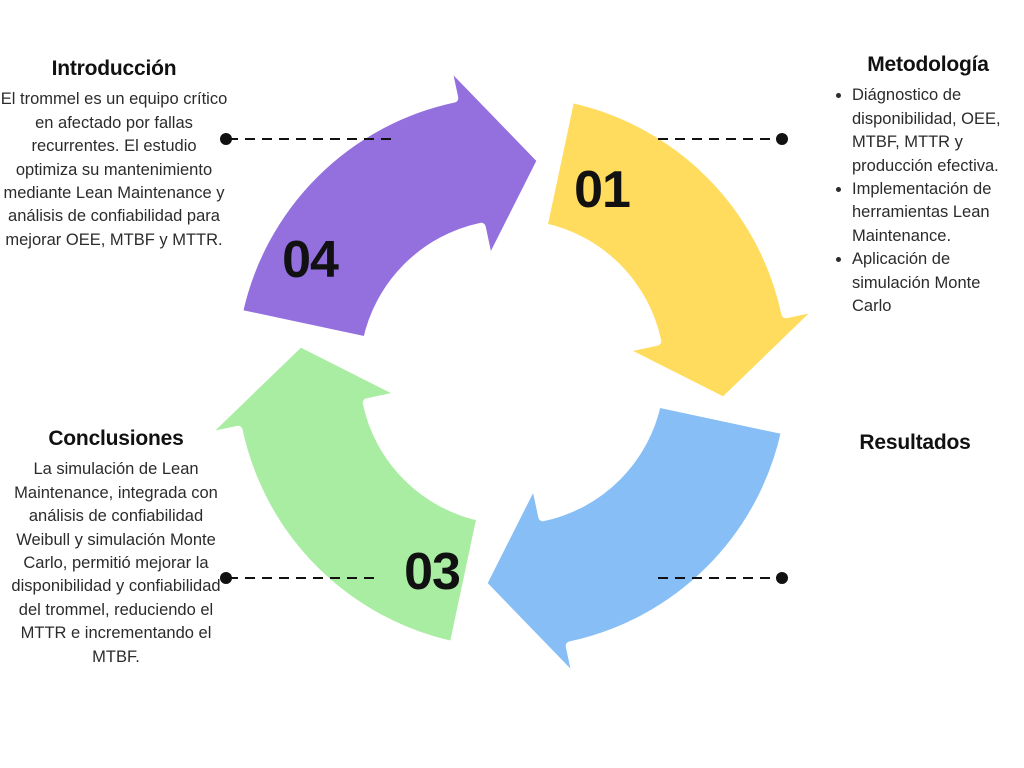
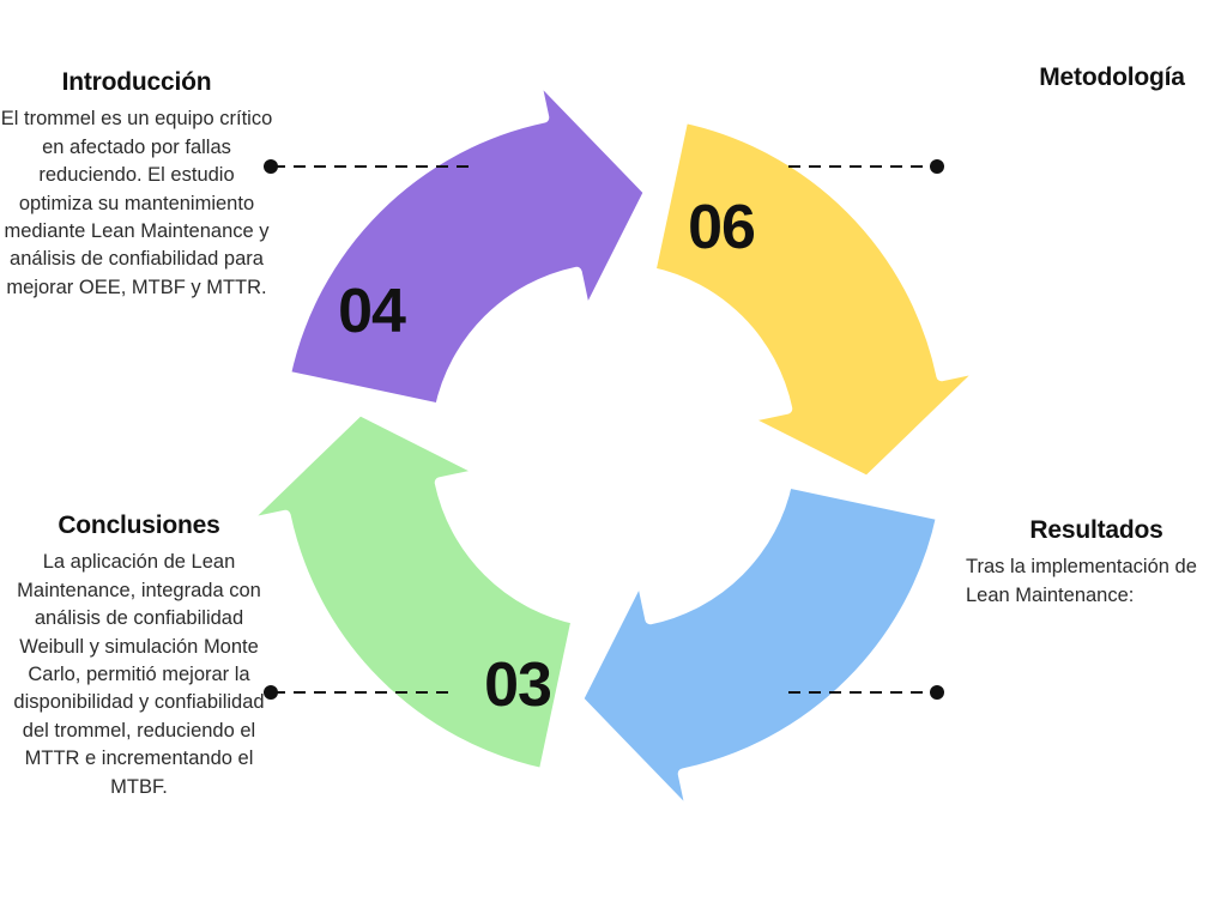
- 01
+ 06
  03
  04
  Introducción
- El trommel es un equipo crítico en afectado por fallas recurrentes. El estudio optimiza su mantenimiento mediante Lean Maintenance y análisis de confiabilidad para mejorar OEE, MTBF y MTTR.
+ El trommel es un equipo crítico en afectado por fallas reduciendo. El estudio optimiza su mantenimiento mediante Lean Maintenance y análisis de confiabilidad para mejorar OEE, MTBF y MTTR.
  Metodología
- Diágnostico de disponibilidad, OEE, MTBF, MTTR y producción efectiva.
- Implementación de herramientas Lean Maintenance.
- Aplicación de simulación Monte Carlo
  Resultados
+ Tras la implementación de Lean Maintenance:
  Conclusiones
- La simulación de Lean Maintenance, integrada con análisis de confiabilidad Weibull y simulación Monte Carlo, permitió mejorar la disponibilidad y confiabilidad del trommel, reduciendo el MTTR e incrementando el MTBF.
+ La aplicación de Lean Maintenance, integrada con análisis de confiabilidad Weibull y simulación Monte Carlo, permitió mejorar la disponibilidad y confiabilidad del trommel, reduciendo el MTTR e incrementando el MTBF.
